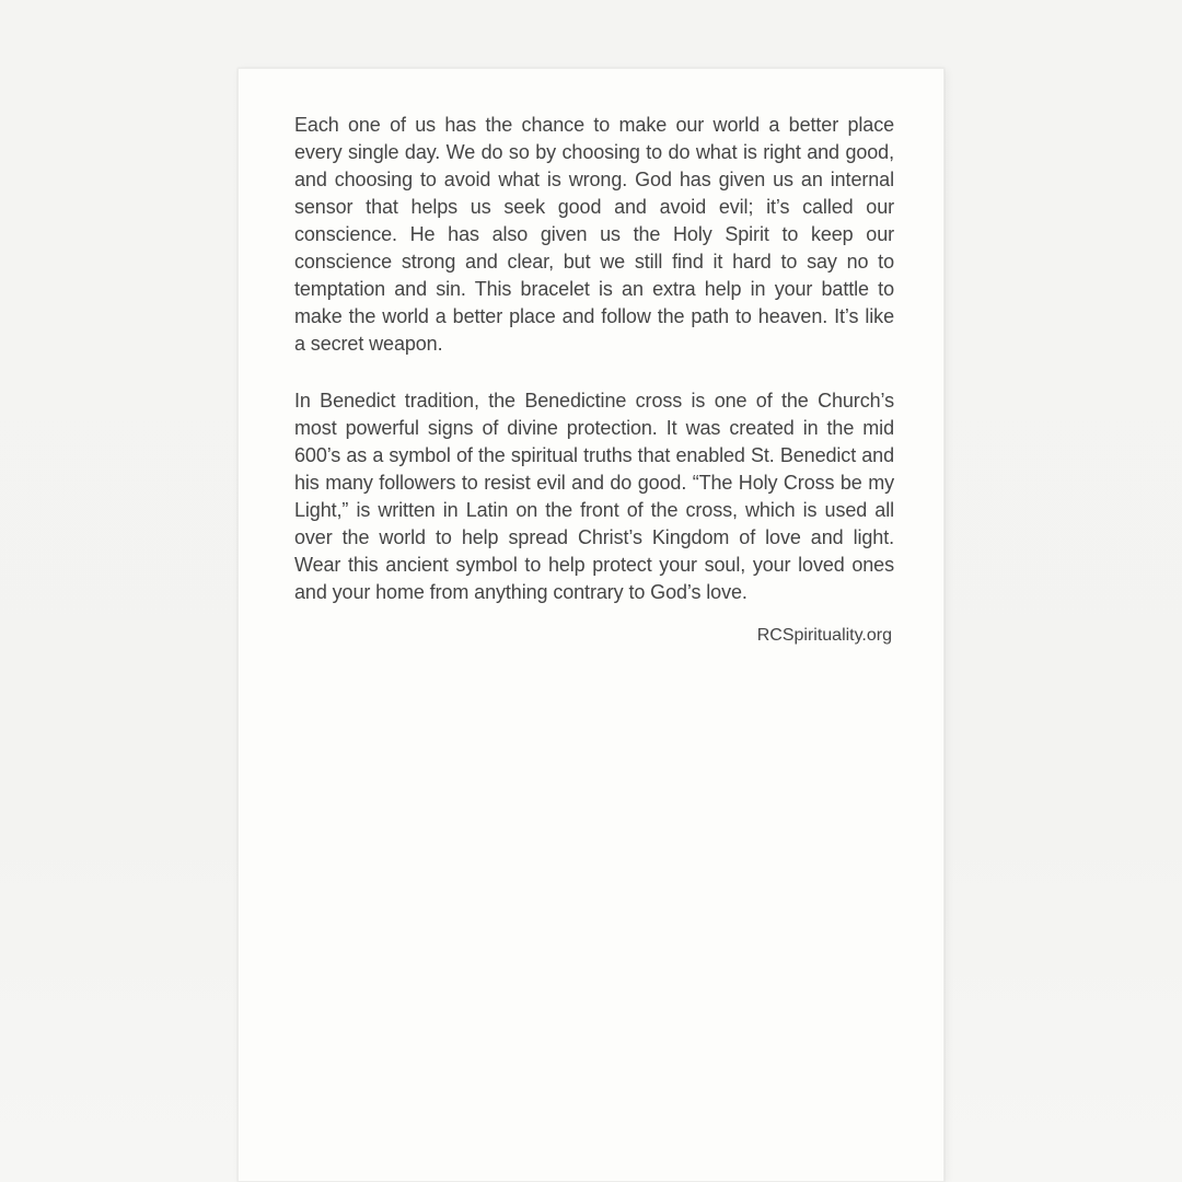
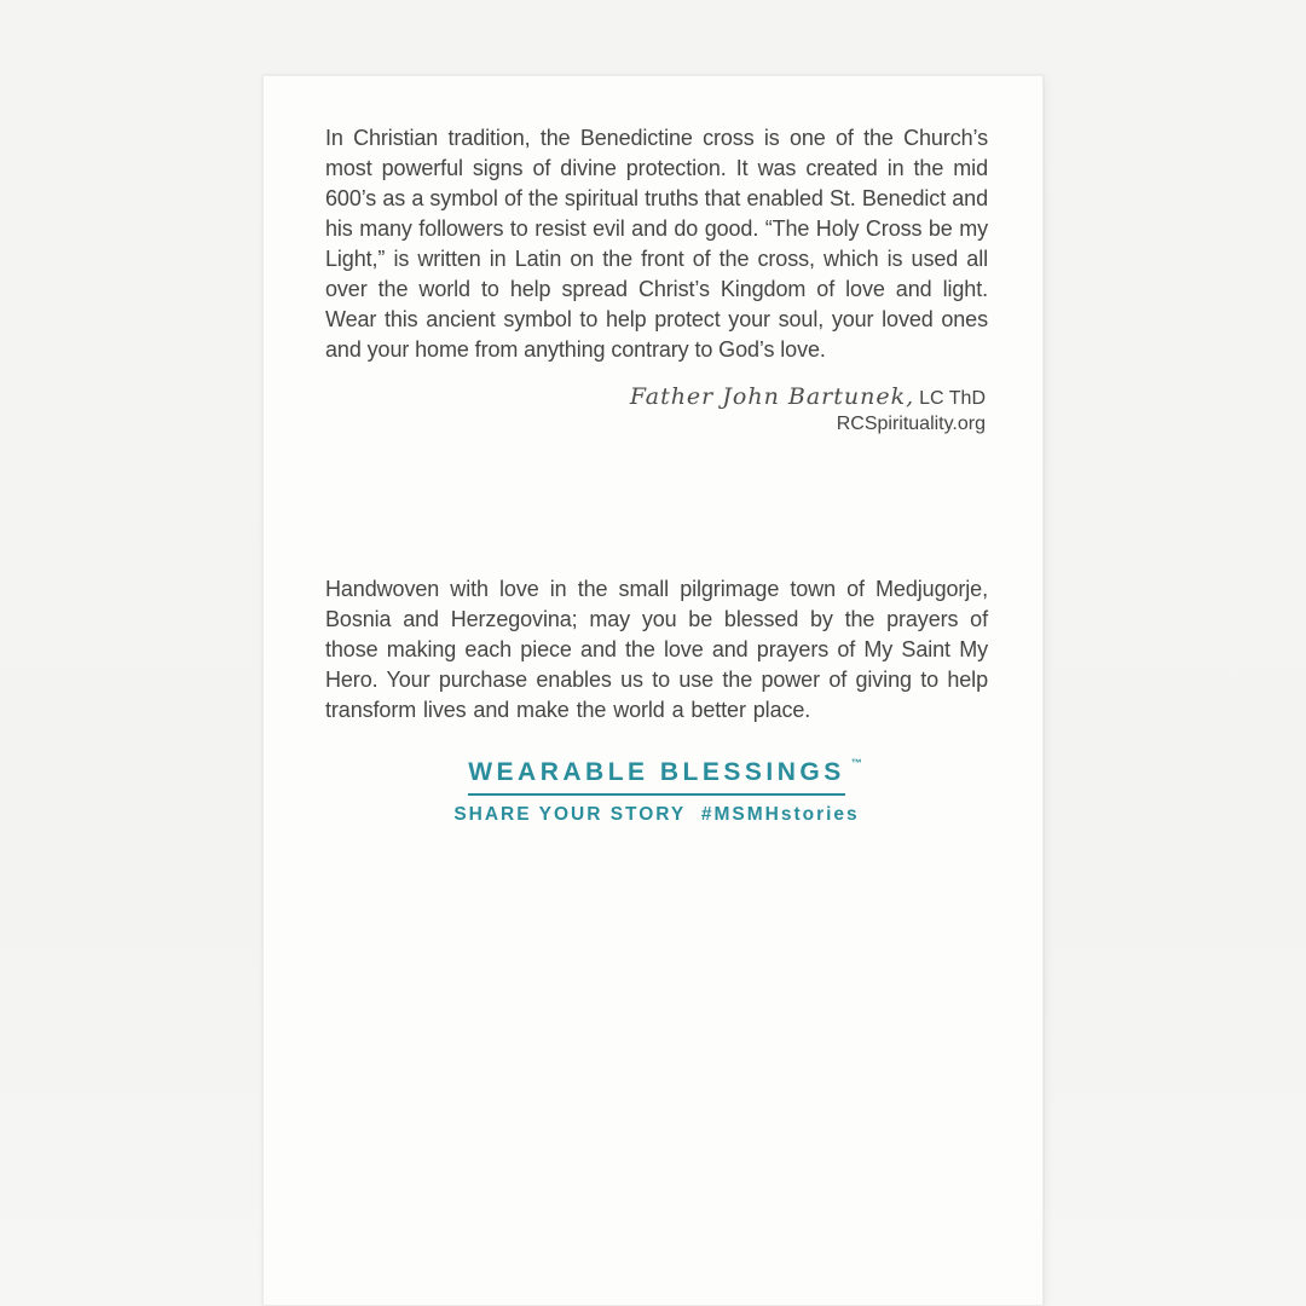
- Each one of us has the chance to make our world a better place every single day. We do so by choosing to do what is right and good, and choosing to avoid what is wrong. God has given us an internal sensor that helps us seek good and avoid evil; it’s called our conscience. He has also given us the Holy Spirit to keep our conscience strong and clear, but we still find it hard to say no to temptation and sin. This bracelet is an extra help in your battle to make the world a better place and follow the path to heaven. It’s like a secret weapon.
- In Benedict tradition, the Benedictine cross is one of the Church’s most powerful signs of divine protection. It was created in the mid 600’s as a symbol of the spiritual truths that enabled St. Benedict and his many followers to resist evil and do good. “The Holy Cross be my Light,” is written in Latin on the front of the cross, which is used all over the world to help spread Christ’s Kingdom of love and light. Wear this ancient symbol to help protect your soul, your loved ones and your home from anything contrary to God’s love.
+ In Christian tradition, the Benedictine cross is one of the Church’s most powerful signs of divine protection. It was created in the mid 600’s as a symbol of the spiritual truths that enabled St. Benedict and his many followers to resist evil and do good. “The Holy Cross be my Light,” is written in Latin on the front of the cross, which is used all over the world to help spread Christ’s Kingdom of love and light. Wear this ancient symbol to help protect your soul, your loved ones and your home from anything contrary to God’s love.
+ Father John Bartunek, LC ThD
  RCSpirituality.org
+ Handwoven with love in the small pilgrimage town of Medjugorje, Bosnia and Herzegovina; may you be blessed by the prayers of those making each piece and the love and prayers of My Saint My Hero. Your purchase enables us to use the power of giving to help transform lives and make the world a better place.
+ WEARABLE BLESSINGS
+ ™
+ SHARE YOUR STORY #MSMHstories
